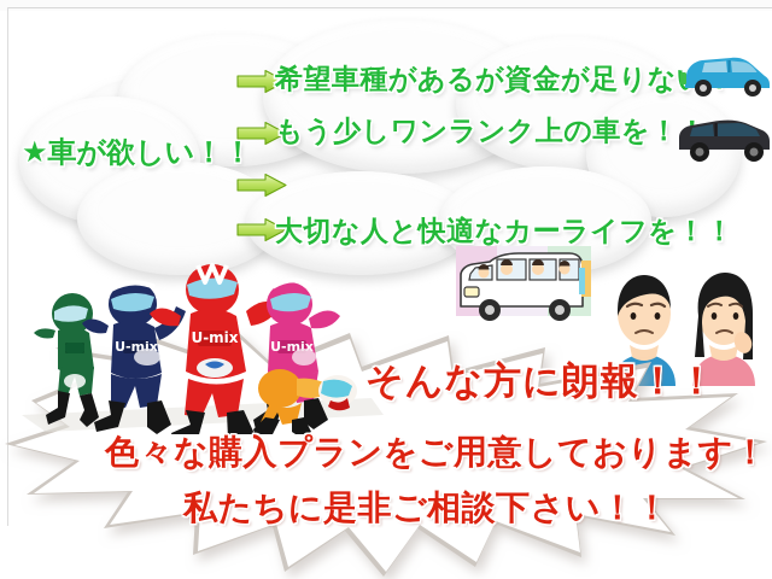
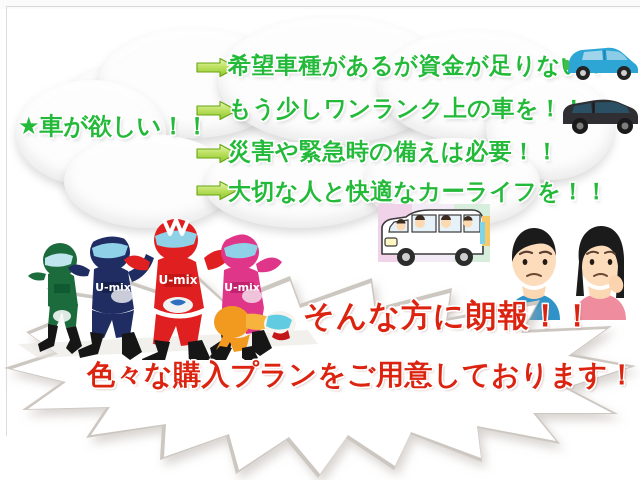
  ★車が欲しい！！
  希望車種があるが資金が足りな
  もう少しワンランク上の車を！
+ 災害や緊急時の備えは必要！！
  大切な人と快適なカーライフを！！
  U-mix
  U-mix
  U-mix
  そんな方に朗報！！
  色々な購入プランをご用意しております！
- 私たちに是非ご相談下さい！！
